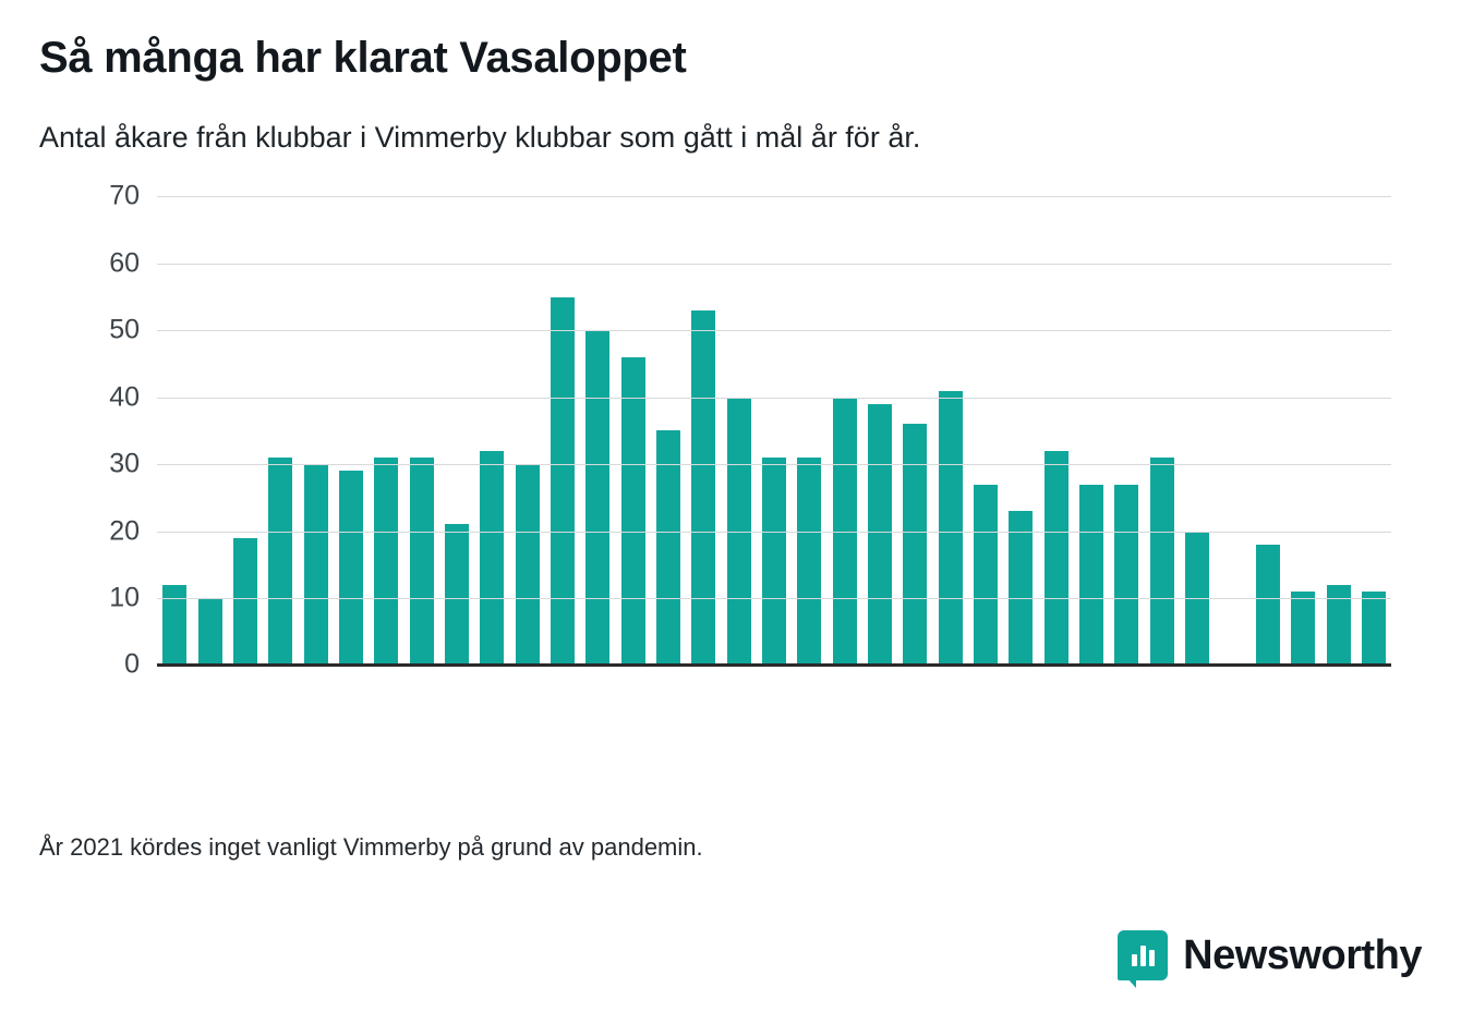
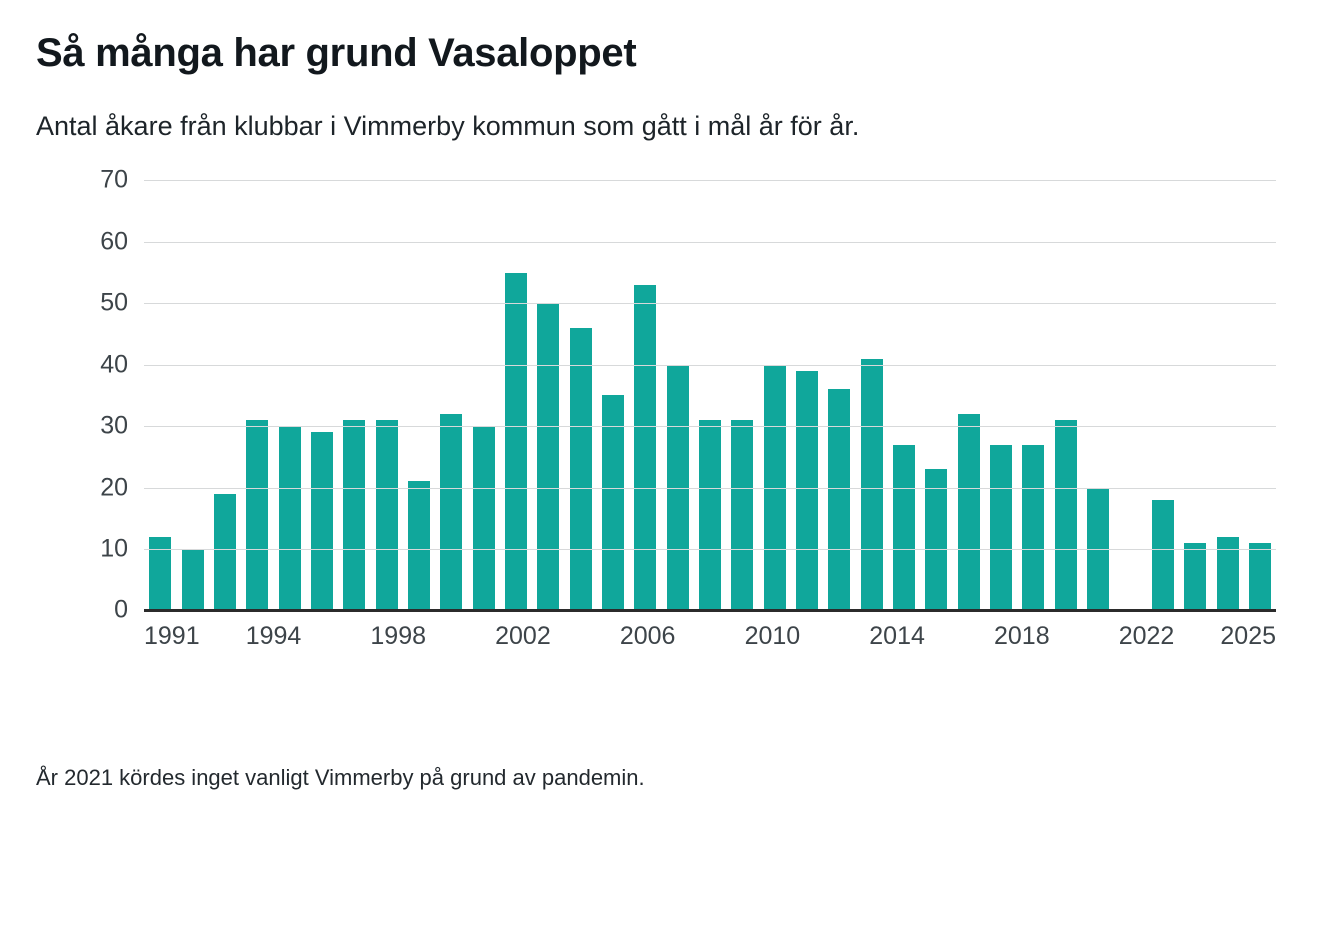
- Så många har klarat Vasaloppet
+ Så många har grund Vasaloppet
- Antal åkare från klubbar i Vimmerby klubbar som gått i mål år för år.
+ Antal åkare från klubbar i Vimmerby kommun som gått i mål år för år.
  0
  10
  20
  30
  40
  50
  60
  70
+ 1991
+ 1994
+ 1998
+ 2002
+ 2006
+ 2010
+ 2014
+ 2018
+ 2022
+ 2025
  År 2021 kördes inget vanligt Vimmerby på grund av pandemin.
- Newsworthy
